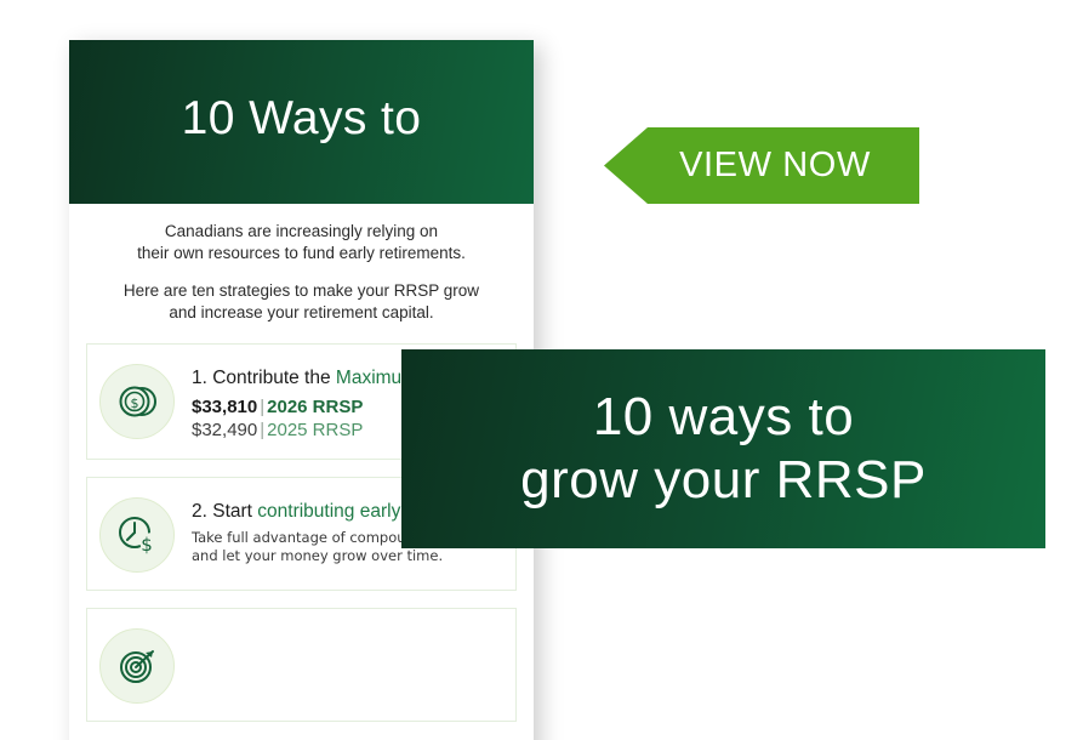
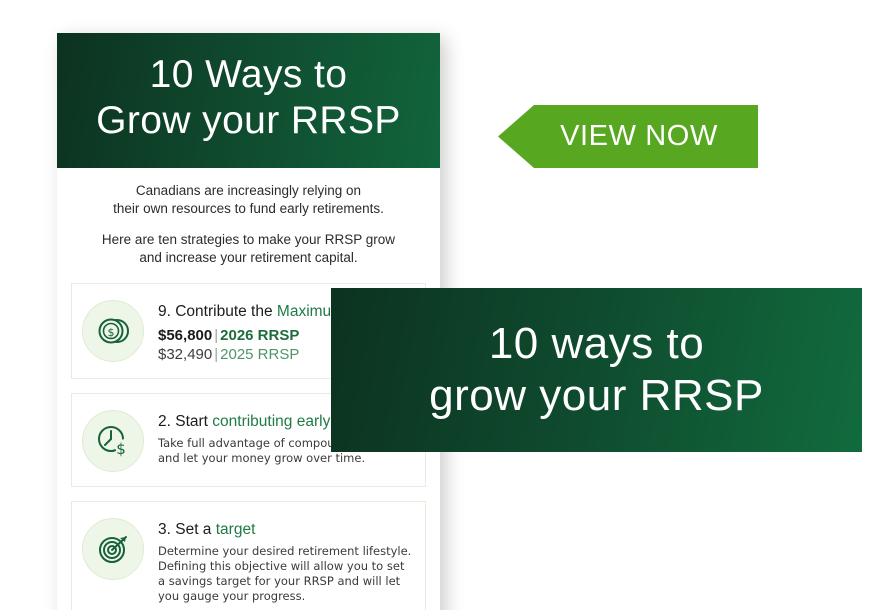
  10 Ways to
+ Grow your RRSP
  Canadians are increasingly relying on
  their own resources to fund early retirements.
  Here are ten strategies to make your RRSP grow
  and increase your retirement capital.
  $
- 1. Contribute the Maximu
+ 9. Contribute the Maximu
- $33,810|2026 RRSP
+ $56,800|2026 RRSP
  $32,490|2025 RRSP
  $
  2. Start contributing early
  Take full advantage of compo and let your money grow over time.
+ 3. Set a target
+ Determine your desired retirement lifestyle. Defining this objective will allow you to set a savings target for your RRSP and will let you gauge your progress.
  VIEW NOW
  10 ways to
  grow your RRSP
